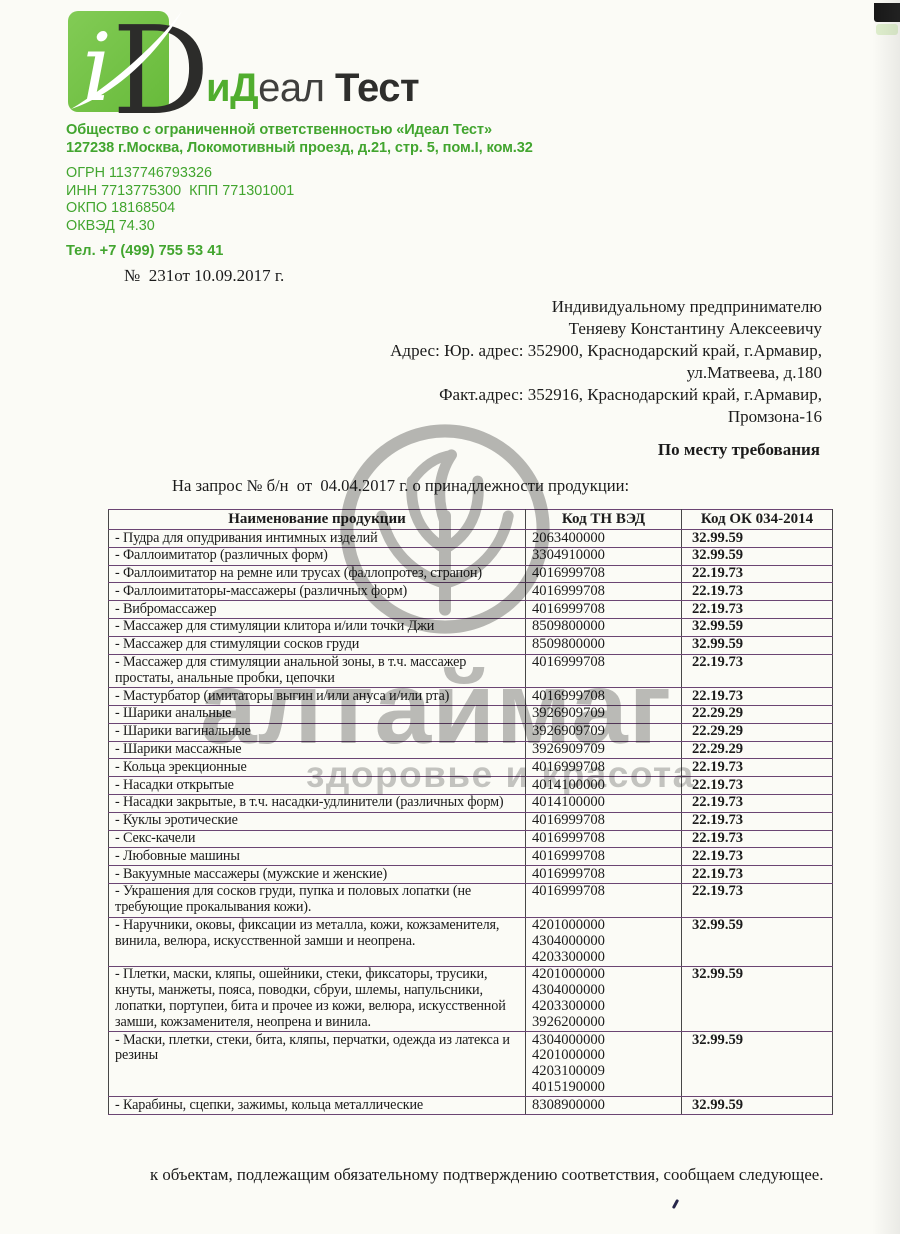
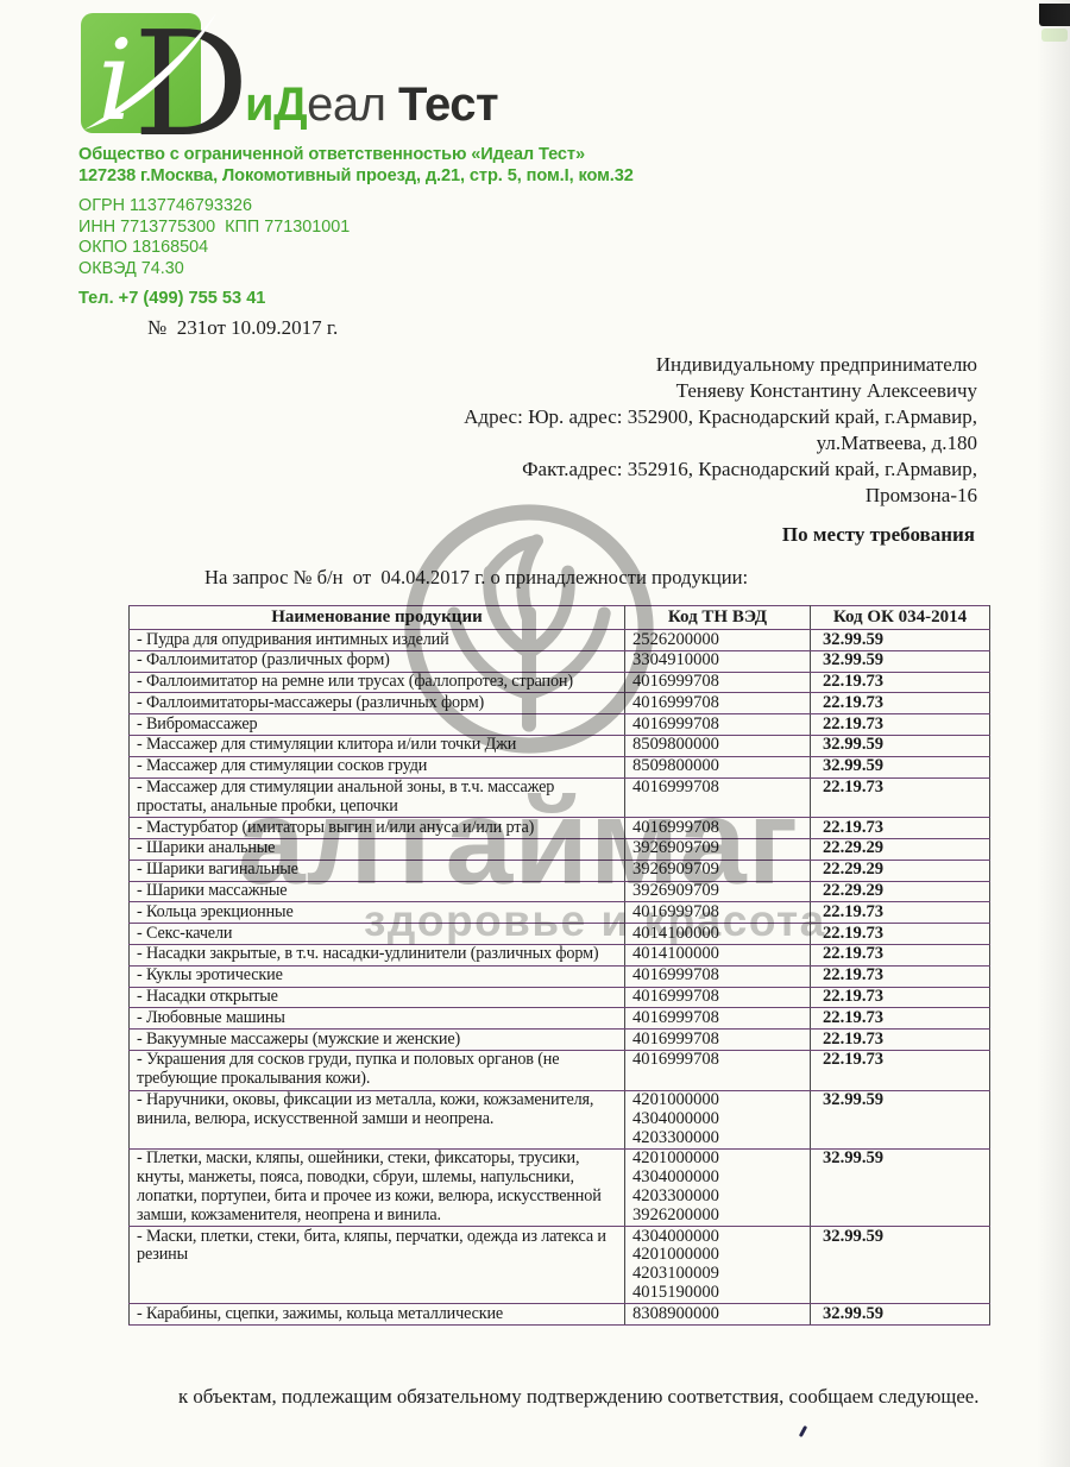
  i
  D
  иДеал Тест
  Общество с ограниченной ответственностью «Идеал Тест»
  127238 г.Москва, Локомотивный проезд, д.21, стр. 5, пом.I, ком.32
  ОГРН 1137746793326
  ИНН 7713775300 КПП 771301001
  ОКПО 18168504
  ОКВЭД 74.30
  Тел. +7 (499) 755 53 41
  № 231от 10.09.2017 г.
  Индивидуальному предпринимателю
  Теняеву Константину Алексеевичу
  Адрес: Юр. адрес: 352900, Краснодарский край, г.Армавир,
  ул.Матвеева, д.180
  Факт.адрес: 352916, Краснодарский край, г.Армавир,
  Промзона-16
  По месту требования
  На запрос № б/н от 04.04.2017 г. о принадлежности продукции:
  Наименование продукции	Код ТН ВЭД	Код ОК 034-2014
- - Пудра для опудривания интимных изделий	2063400000	32.99.59
+ - Пудра для опудривания интимных изделий	2526200000	32.99.59
  - Фаллоимитатор (различных форм)	3304910000	32.99.59
  - Фаллоимитатор на ремне или трусах (фаллопротез, страпон)	4016999708	22.19.73
  - Фаллоимитаторы-массажеры (различных форм)	4016999708	22.19.73
  - Вибромассажер	4016999708	22.19.73
  - Массажер для стимуляции клитора и/или точки Джи	8509800000	32.99.59
  - Массажер для стимуляции сосков груди	8509800000	32.99.59
  - Массажер для стимуляции анальной зоны, в т.ч. массажер простаты, анальные пробки, цепочки	4016999708	22.19.73
  - Мастурбатор (имитаторы выгин и/или ануса и/или рта)	4016999708	22.19.73
  - Шарики анальные	3926909709	22.29.29
  - Шарики вагинальные	3926909709	22.29.29
  - Шарики массажные	3926909709	22.29.29
  - Кольца эрекционные	4016999708	22.19.73
- - Насадки открытые	4014100000	22.19.73
+ - Секс-качели	4014100000	22.19.73
  - Насадки закрытые, в т.ч. насадки-удлинители (различных форм)	4014100000	22.19.73
  - Куклы эротические	4016999708	22.19.73
- - Секс-качели	4016999708	22.19.73
+ - Насадки открытые	4016999708	22.19.73
  - Любовные машины	4016999708	22.19.73
  - Вакуумные массажеры (мужские и женские)	4016999708	22.19.73
- - Украшения для сосков груди, пупка и половых лопатки (не требующие прокалывания кожи).	4016999708	22.19.73
+ - Украшения для сосков груди, пупка и половых органов (не требующие прокалывания кожи).	4016999708	22.19.73
  - Наручники, оковы, фиксации из металла, кожи, кожзаменителя, винила, велюра, искусственной замши и неопрена.	420100000043040000004203300000	32.99.59
  - Плетки, маски, кляпы, ошейники, стеки, фиксаторы, трусики, кнуты, манжеты, пояса, поводки, сбруи, шлемы, напульсники, лопатки, портупеи, бита и прочее из кожи, велюра, искусственной замши, кожзаменителя, неопрена и винила.	4201000000430400000042033000003926200000	32.99.59
  - Маски, плетки, стеки, бита, кляпы, перчатки, одежда из латекса и резины	4304000000420100000042031000094015190000	32.99.59
  - Карабины, сцепки, зажимы, кольца металлические	8308900000	32.99.59
  к объектам, подлежащим обязательному подтверждению соответствия, сообщаем следующее.
  алтаймаг
  здоровье и красота
